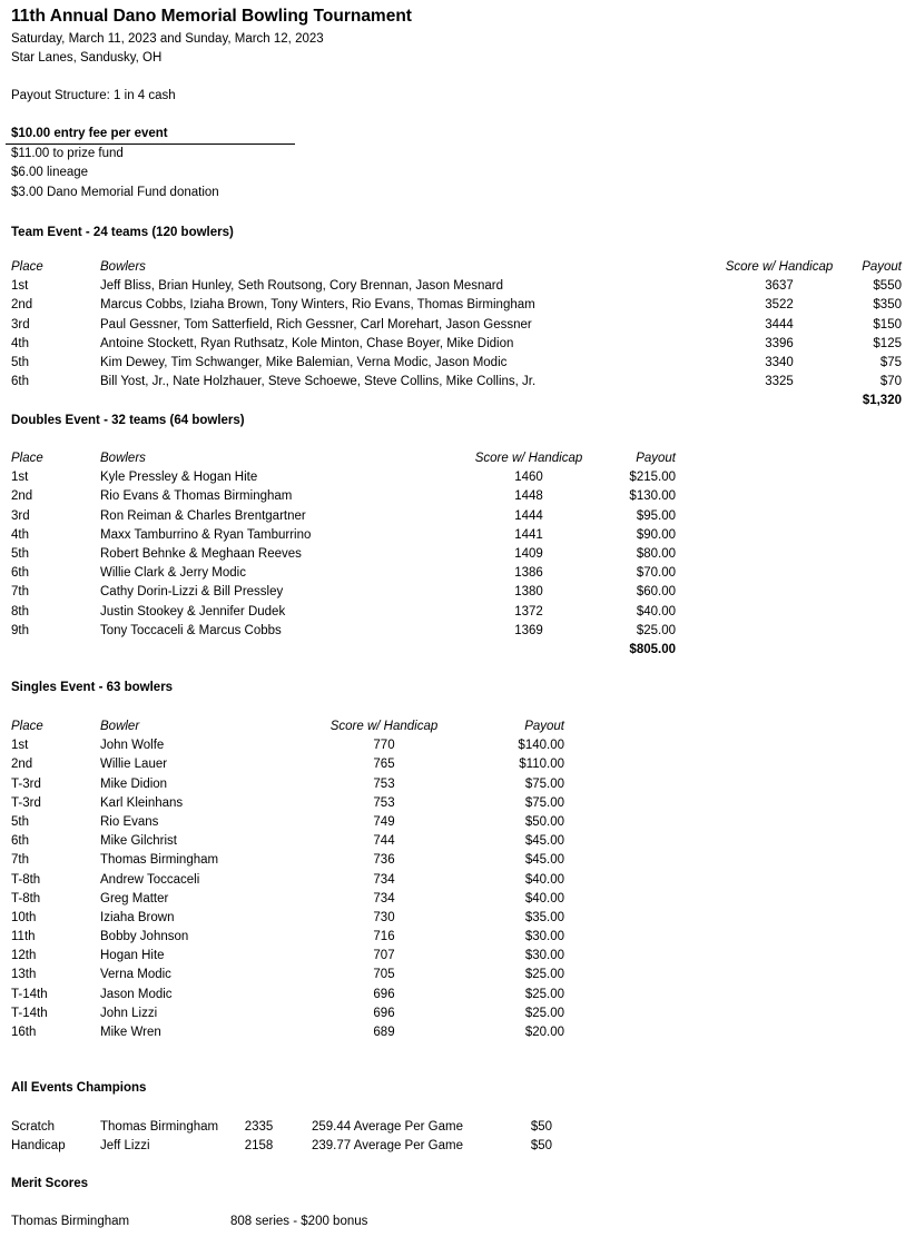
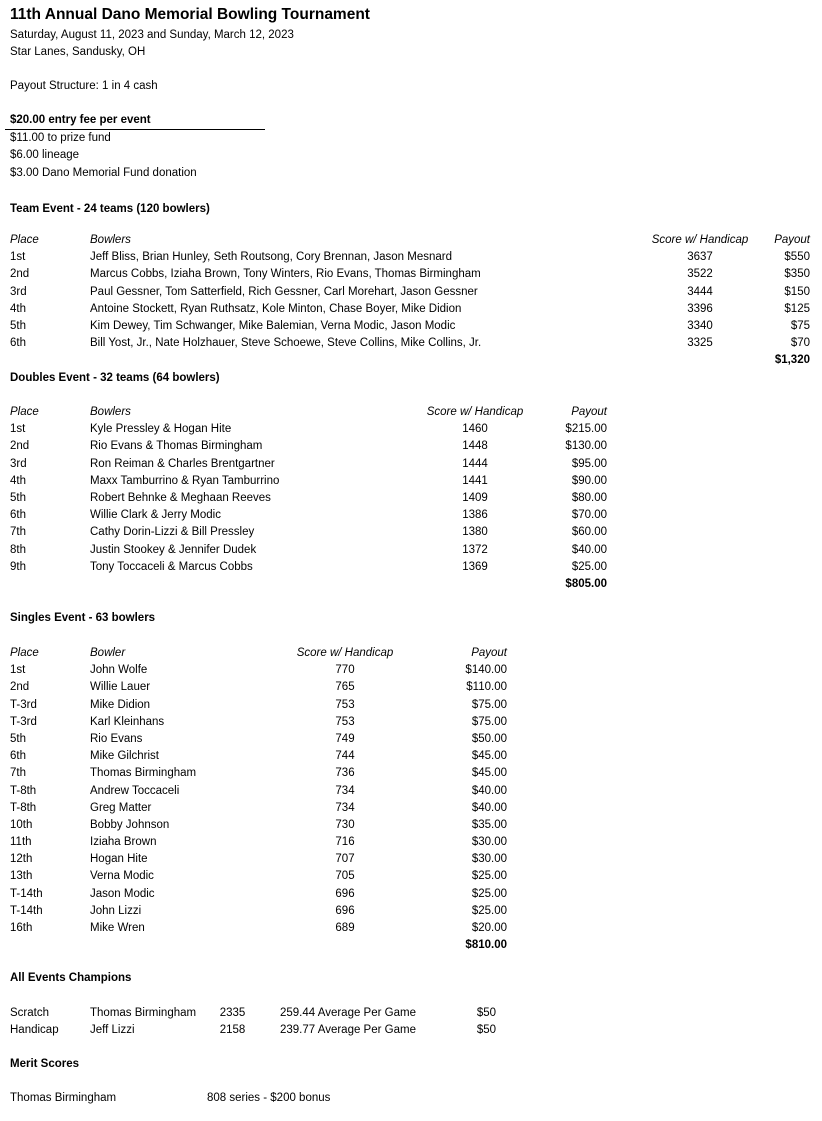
  11th Annual Dano Memorial Bowling Tournament
- Saturday, March 11, 2023 and Sunday, March 12, 2023
+ Saturday, August 11, 2023 and Sunday, March 12, 2023
  Star Lanes, Sandusky, OH
  Payout Structure: 1 in 4 cash
- $10.00 entry fee per event
+ $20.00 entry fee per event
  $11.00 to prize fund
  $6.00 lineage
  $3.00 Dano Memorial Fund donation
  Team Event - 24 teams (120 bowlers)
  Place
  Bowlers
  Score w/ Handicap
  Payout
  1st
  Jeff Bliss, Brian Hunley, Seth Routsong, Cory Brennan, Jason Mesnard
  3637
  $550
  2nd
  Marcus Cobbs, Iziaha Brown, Tony Winters, Rio Evans, Thomas Birmingham
  3522
  $350
  3rd
  Paul Gessner, Tom Satterfield, Rich Gessner, Carl Morehart, Jason Gessner
  3444
  $150
  4th
  Antoine Stockett, Ryan Ruthsatz, Kole Minton, Chase Boyer, Mike Didion
  3396
  $125
  5th
  Kim Dewey, Tim Schwanger, Mike Balemian, Verna Modic, Jason Modic
  3340
  $75
  6th
  Bill Yost, Jr., Nate Holzhauer, Steve Schoewe, Steve Collins, Mike Collins, Jr.
  3325
  $70
  $1,320
  Doubles Event - 32 teams (64 bowlers)
  Place
  Bowlers
  Score w/ Handicap
  Payout
  1st
  Kyle Pressley & Hogan Hite
  1460
  $215.00
  2nd
  Rio Evans & Thomas Birmingham
  1448
  $130.00
  3rd
  Ron Reiman & Charles Brentgartner
  1444
  $95.00
  4th
  Maxx Tamburrino & Ryan Tamburrino
  1441
  $90.00
  5th
  Robert Behnke & Meghaan Reeves
  1409
  $80.00
  6th
  Willie Clark & Jerry Modic
  1386
  $70.00
  7th
  Cathy Dorin-Lizzi & Bill Pressley
  1380
  $60.00
  8th
  Justin Stookey & Jennifer Dudek
  1372
  $40.00
  9th
  Tony Toccaceli & Marcus Cobbs
  1369
  $25.00
  $805.00
  Singles Event - 63 bowlers
  Place
  Bowler
  Score w/ Handicap
  Payout
  1st
  John Wolfe
  770
  $140.00
  2nd
  Willie Lauer
  765
  $110.00
  T-3rd
  Mike Didion
  753
  $75.00
  T-3rd
  Karl Kleinhans
  753
  $75.00
  5th
  Rio Evans
  749
  $50.00
  6th
  Mike Gilchrist
  744
  $45.00
  7th
  Thomas Birmingham
  736
  $45.00
  T-8th
  Andrew Toccaceli
  734
  $40.00
  T-8th
  Greg Matter
  734
  $40.00
  10th
- Iziaha Brown
+ Bobby Johnson
  730
  $35.00
  11th
- Bobby Johnson
+ Iziaha Brown
  716
  $30.00
  12th
  Hogan Hite
  707
  $30.00
  13th
  Verna Modic
  705
  $25.00
  T-14th
  Jason Modic
  696
  $25.00
  T-14th
  John Lizzi
  696
  $25.00
  16th
  Mike Wren
  689
  $20.00
+ $810.00
  All Events Champions
  Scratch
  Thomas Birmingham
  2335
  259.44 Average Per Game
  $50
  Handicap
  Jeff Lizzi
  2158
  239.77 Average Per Game
  $50
  Merit Scores
  Thomas Birmingham
  808 series - $200 bonus
